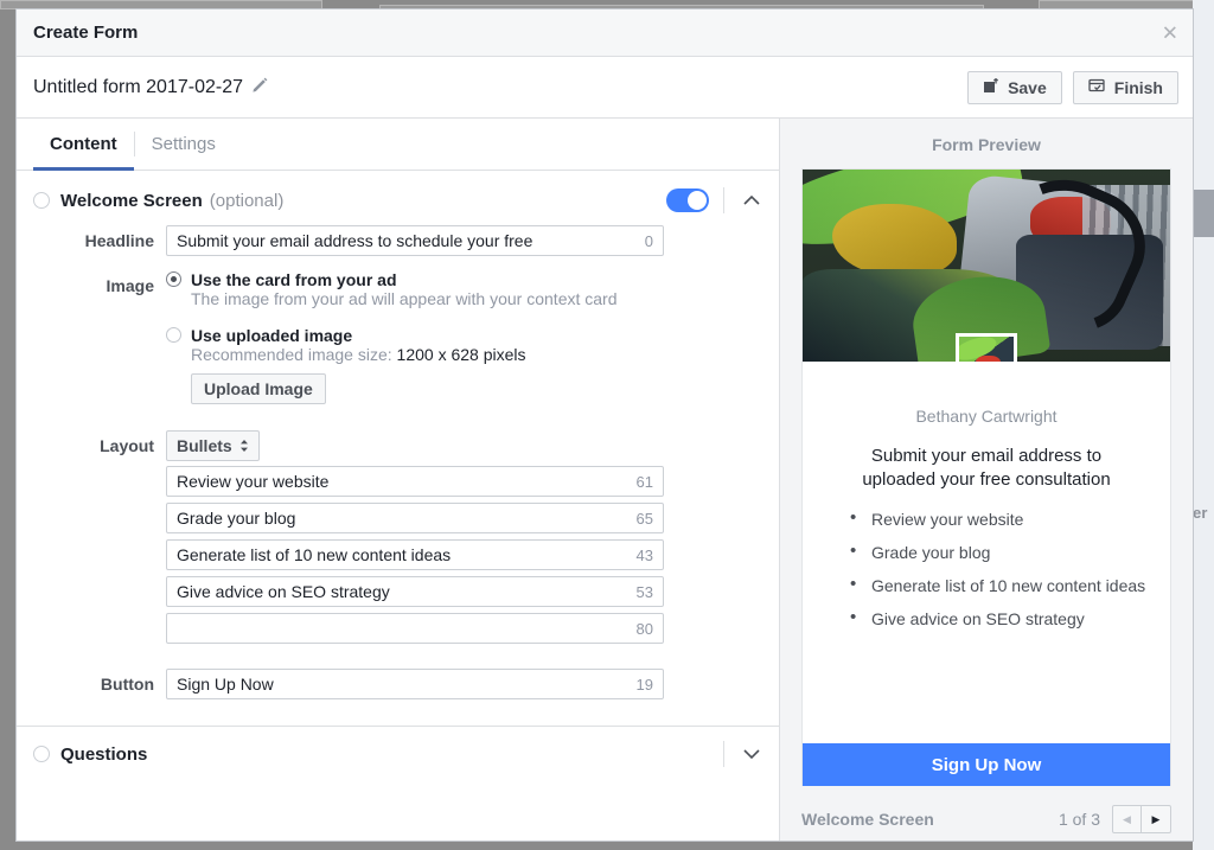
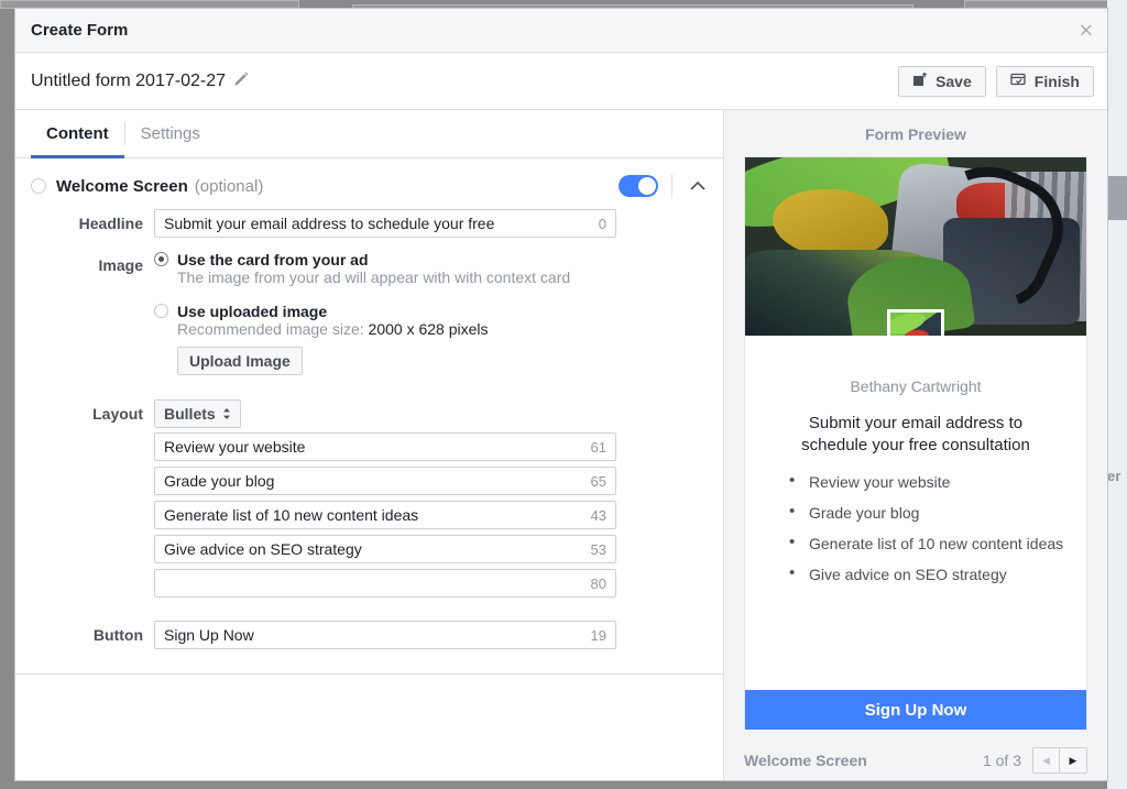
  er
  Create Form
  ✕
  Untitled form 2017-02-27
  Save
  Finish
  Content
  Settings
  Welcome Screen
  (optional)
  Headline
  Submit your email address to schedule your free
  0
  Image
  Use the card from your ad
- The image from your ad will appear with your context card
+ The image from your ad will appear with with context card
  Use uploaded image
- Recommended image size: 1200 x 628 pixels
+ Recommended image size: 2000 x 628 pixels
  Upload Image
  Layout
  Bullets
  Review your website
  61
  Grade your blog
  65
  Generate list of 10 new content ideas
  43
  Give advice on SEO strategy
  53
  80
  Button
  Sign Up Now
  19
- Questions
  Form Preview
  Bethany Cartwright
- Submit your email address to uploaded your free consultation
+ Submit your email address to schedule your free consultation
  Review your website
  Grade your blog
  Generate list of 10 new content ideas
  Give advice on SEO strategy
  Sign Up Now
  Welcome Screen
  1 of 3
  ◀
  ▶
